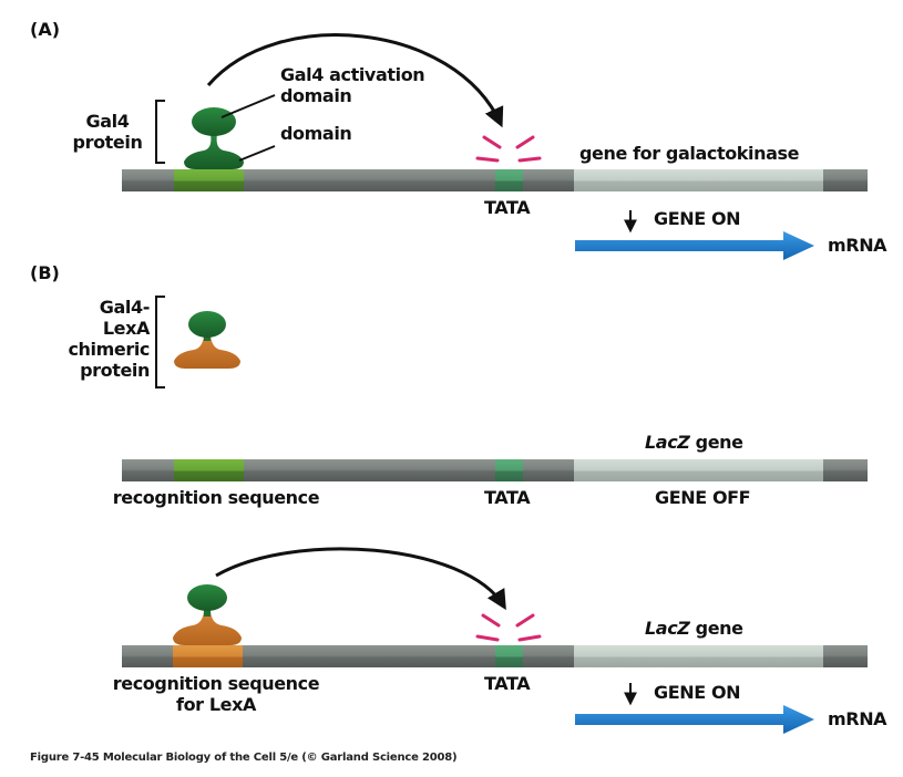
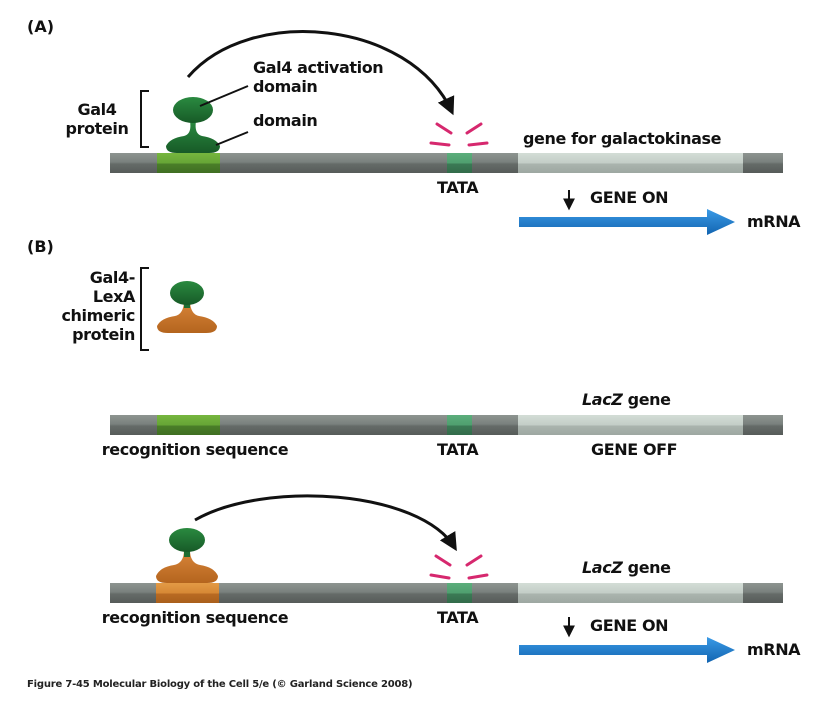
  (A)
  Gal4
  protein
  Gal4 activation
  domain
  domain
  TATA
  gene for galactokinase
  GENE ON
  mRNA
  (B)
  Gal4-
  LexA
  chimeric
  protein
  LacZ gene
  recognition sequence
  TATA
  GENE OFF
  LacZ gene
  recognition sequence
- for LexA
  TATA
  GENE ON
  mRNA
  Figure 7-45 Molecular Biology of the Cell 5/e (© Garland Science 2008)
